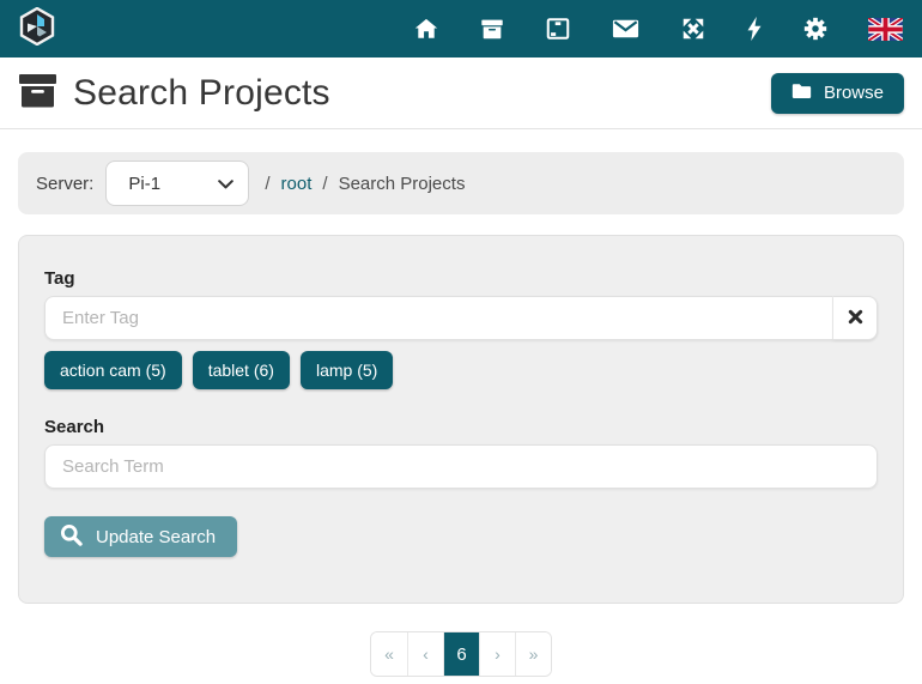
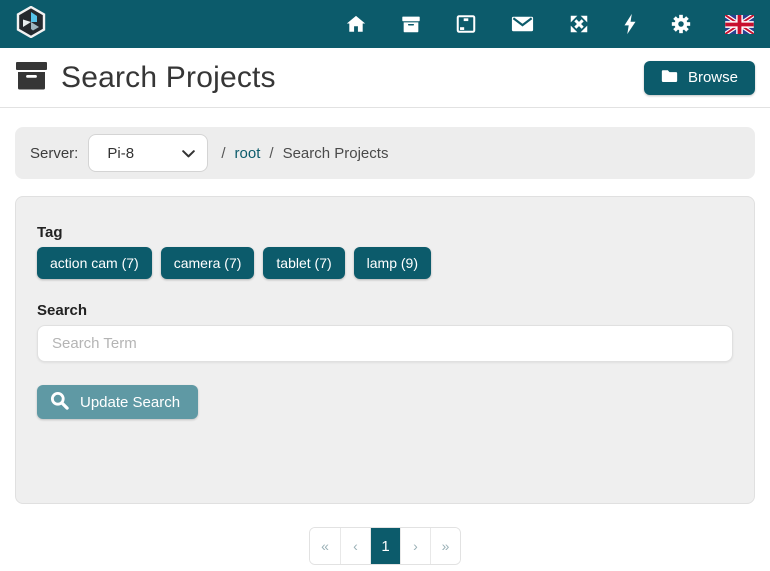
  Search Projects
  Browse
  Server:
- Pi-1
+ Pi-8
  /
  root
  /
  Search Projects
  Tag
- Enter Tag
- action cam (5)
+ action cam (7)
+ camera (7)
- tablet (6)
+ tablet (7)
- lamp (5)
+ lamp (9)
  Search
  Search Term
  Update Search
  «
  ‹
- 6
+ 1
  ›
  »
